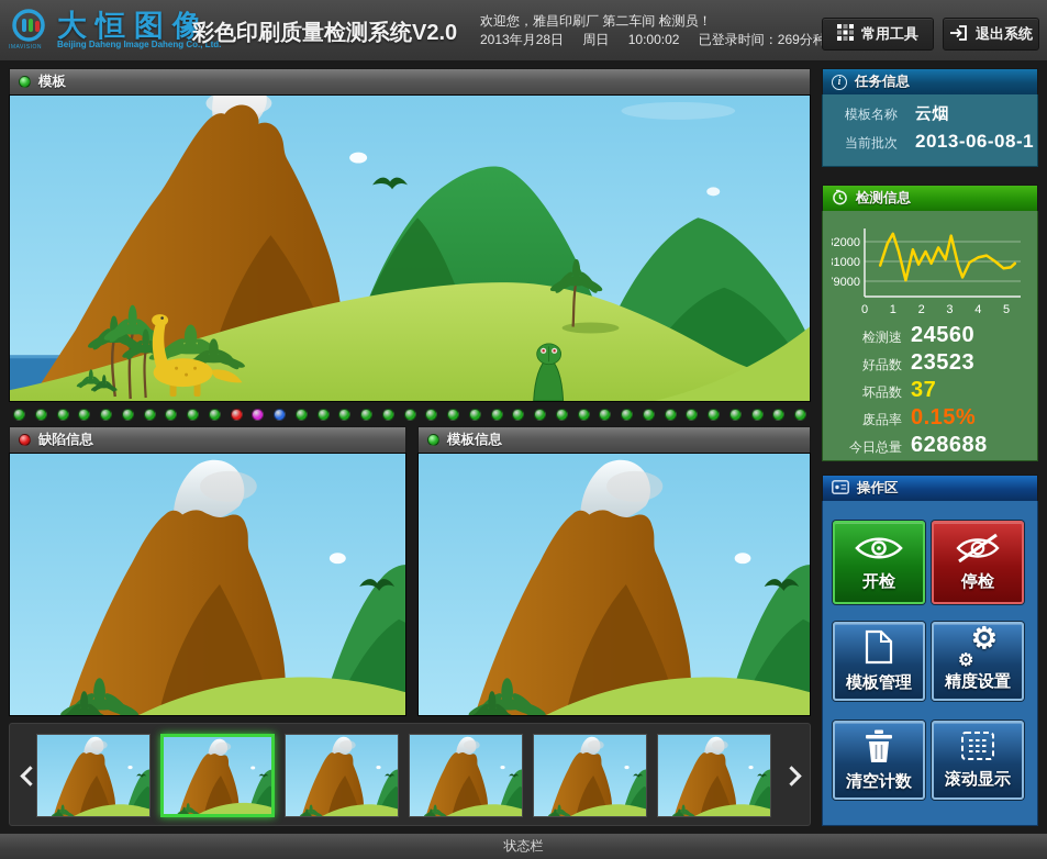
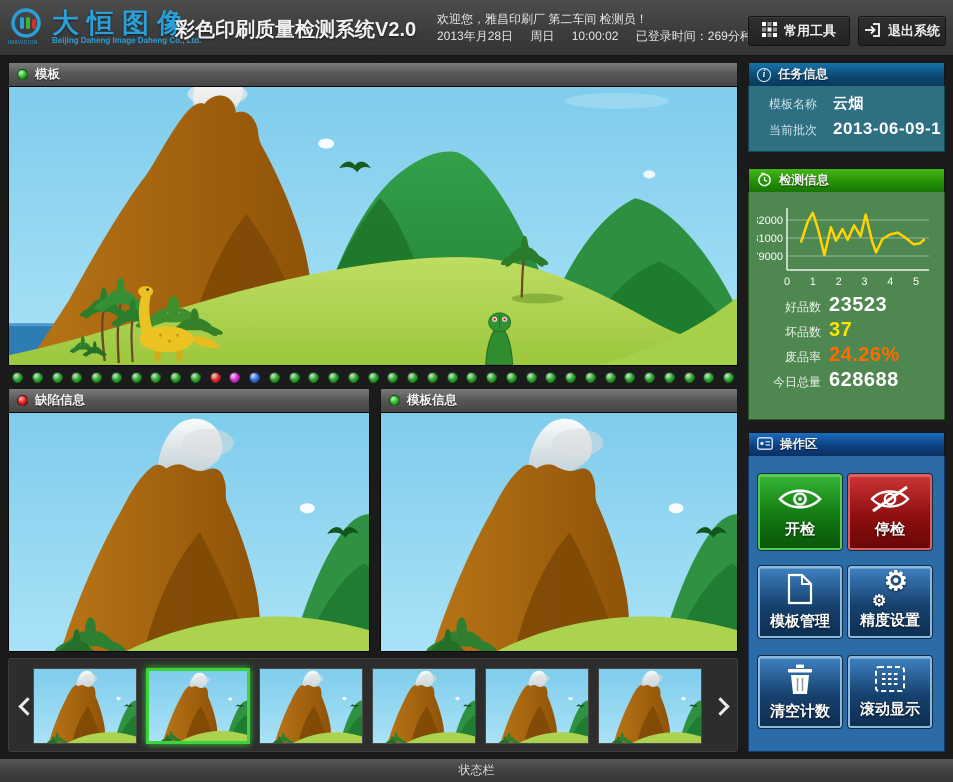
  大恒图像
  Beijing Daheng Image Daheng Co., Ltd.
  彩色印刷质量检测系统V2.0
  欢迎您，雅昌印刷厂 第二车间 检测员！
  2013年月28日 周日 10:00:02 已登录时间：269分种
  常用工具
  退出系统
  模板
  缺陷信息
  模板信息
  状态栏
  i
  任务信息
  模板名称
  云烟
  当前批次
- 2013-06-08-1
+ 2013-06-09-1
  检测信息
  2000
  1000
  9000
  0
  1
  2
  3
  4
  5
- 检测速
- 24560
  好品数
  23523
  坏品数
  37
  废品率
- 0.15%
+ 24.26%
  今日总量
  628688
  操作区
  开检
  停检
  模板管理
  ⚙
  ⚙
  精度设置
  清空计数
  滚动显示
